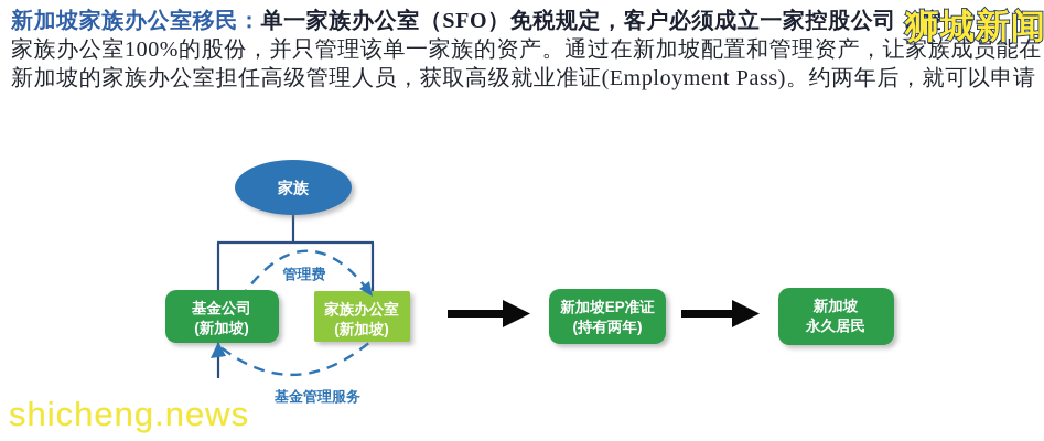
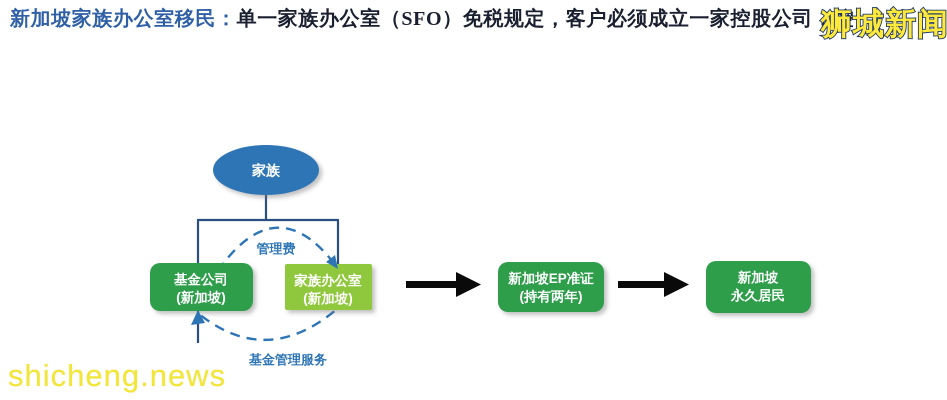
  新加坡家族办公室移民：单一家族办公室（SFO）免税规定，客户必须成立一家控股公司，控
- 家族办公室100%的股份，并只管理该单一家族的资产。通过在新加坡配置和管理资产，让家族成员能在
- 新加坡的家族办公室担任高级管理人员，获取高级就业准证(Employment Pass)。约两年后，就可以申请
  狮城新闻
  家族
  基金公司
  (新加坡)
  家族办公室
  (新加坡)
  管理费
  基金管理服务
  新加坡EP准证
  (持有两年)
  新加坡
  永久居民
  shicheng.news
